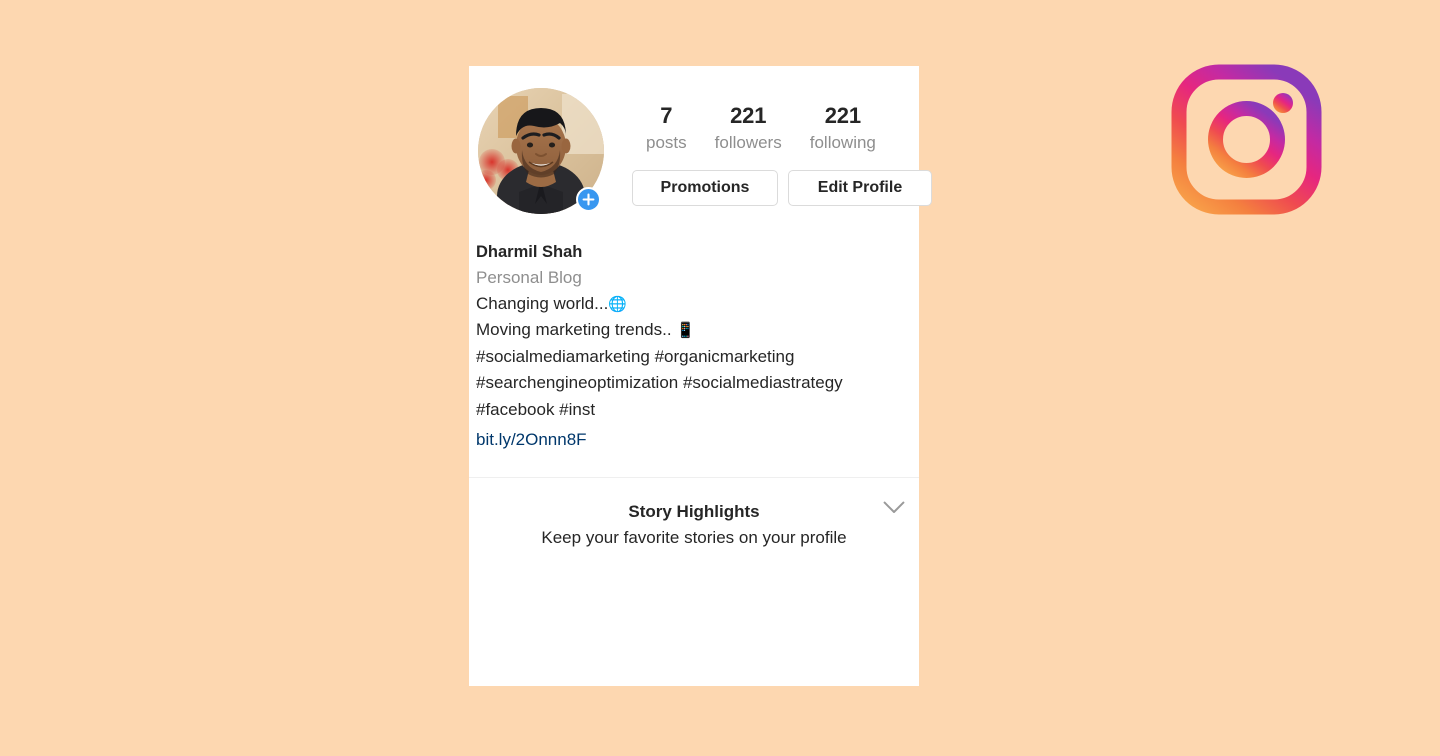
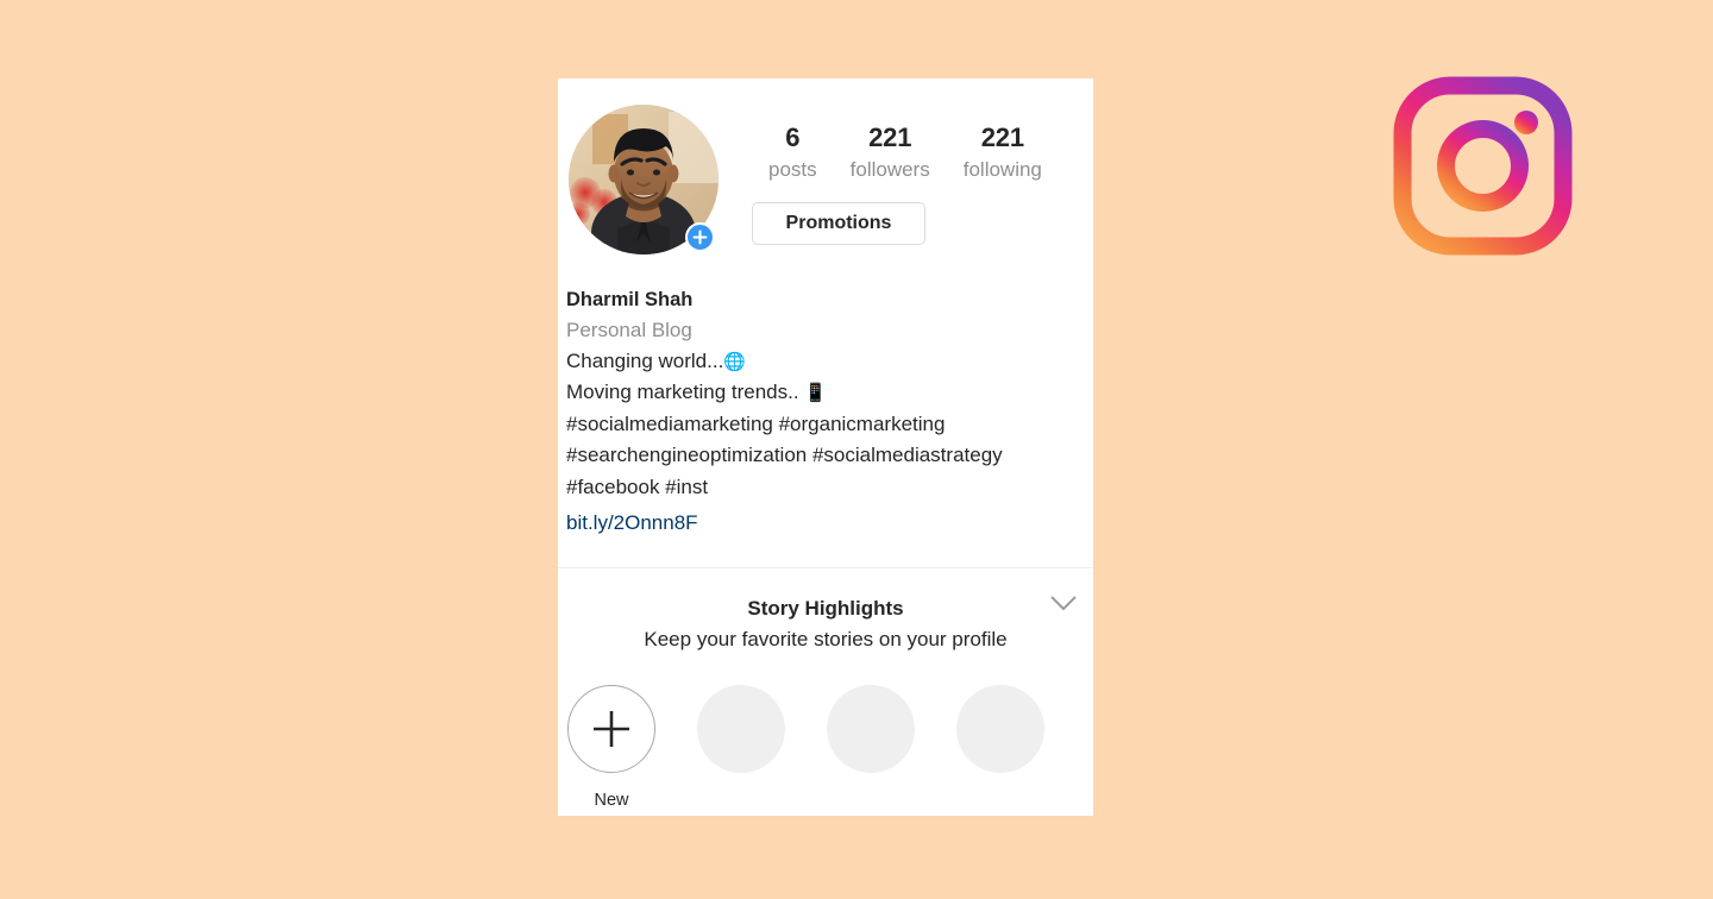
- 7
+ 6
  posts
  221
  followers
  221
  following
  Promotions
- Edit Profile
  Dharmil Shah
  Personal Blog
  Changing world...🌐
  Moving marketing trends.. 📱
  #socialmediamarketing #organicmarketing
  #searchengineoptimization #socialmediastrategy
  #facebook #inst
  bit.ly/2Onnn8F
  Story Highlights
  Keep your favorite stories on your profile
+ New
